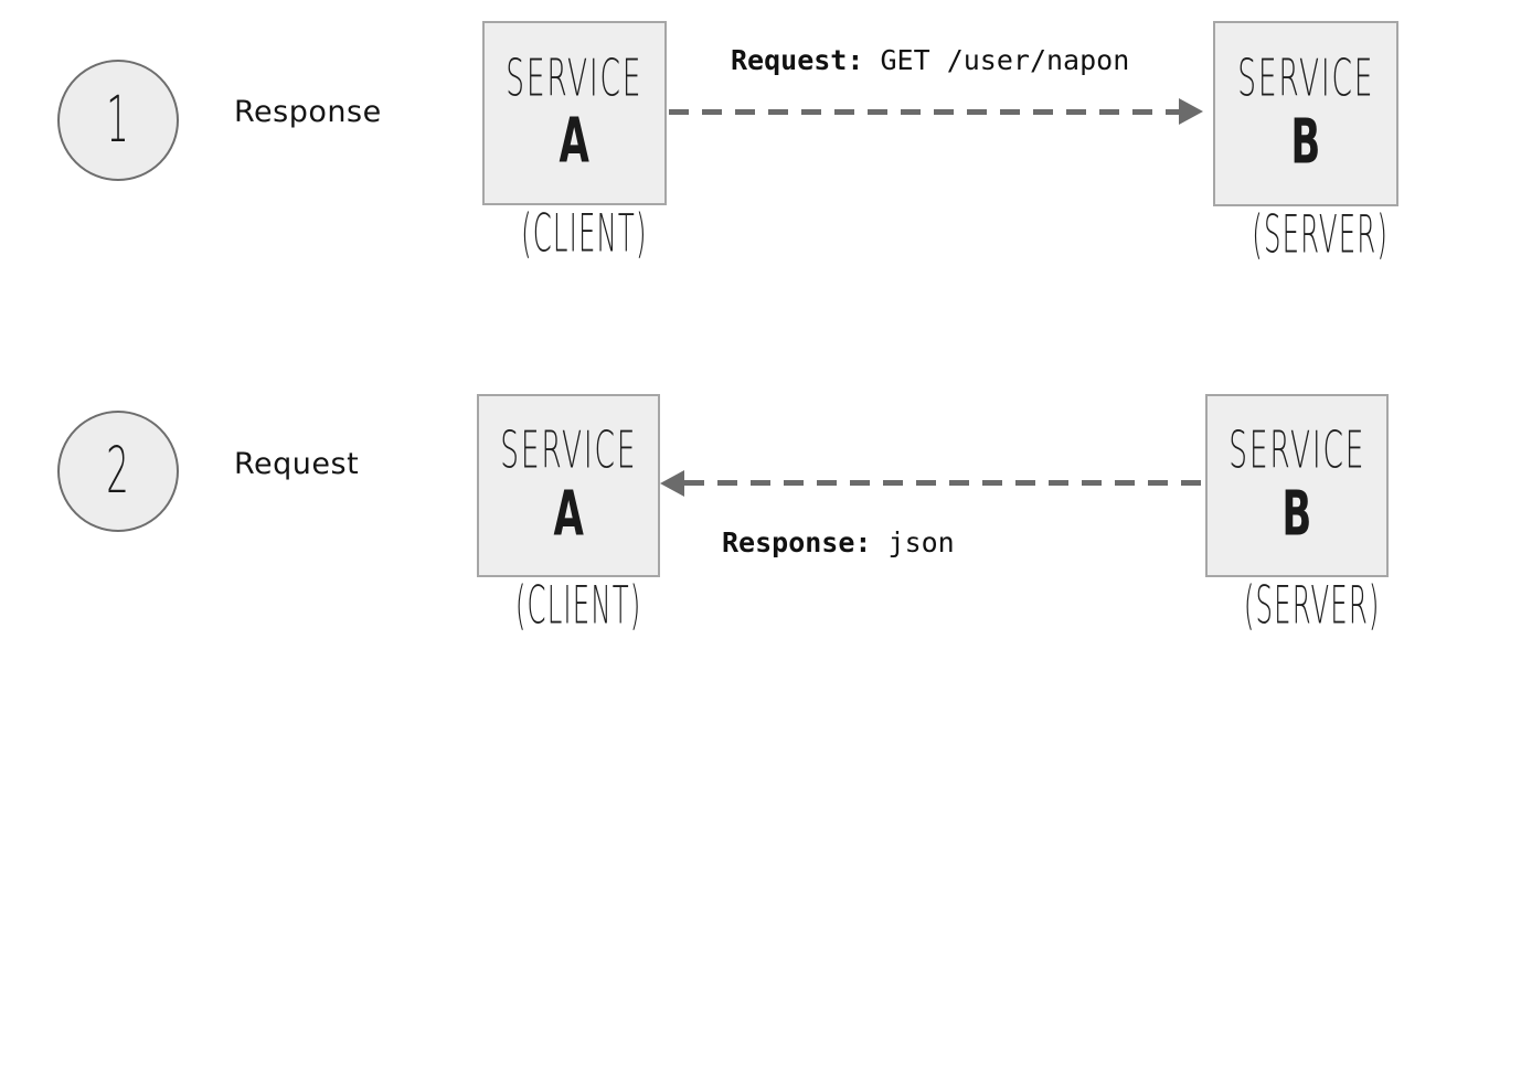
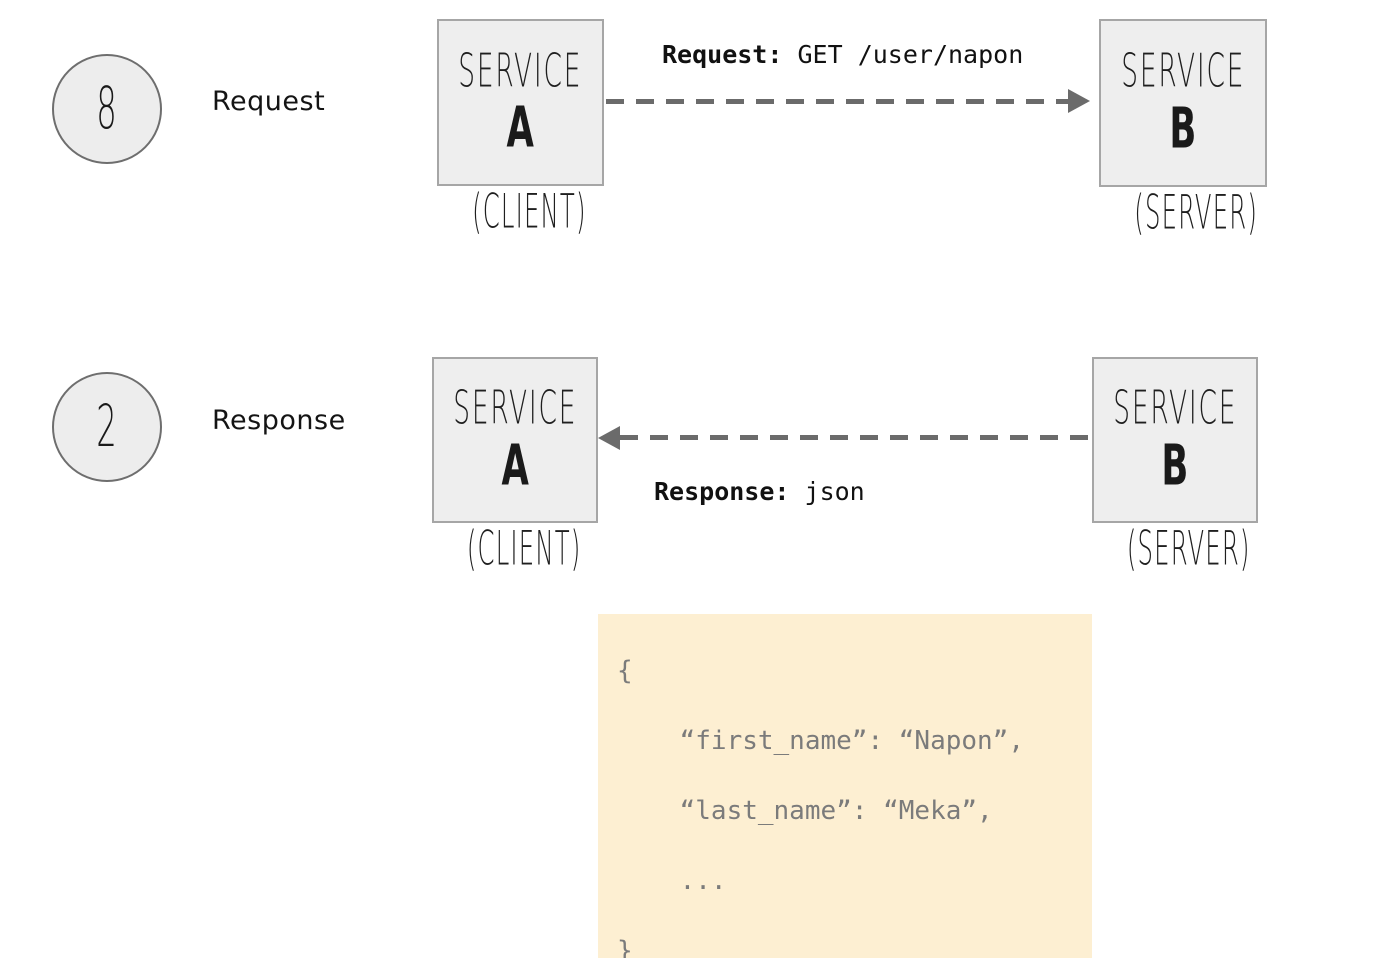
- 1
+ 8
- Response
+ Request
  SERVICE
  A
  (CLIENT)
  Request: GET /user/napon
  SERVICE
  B
  (SERVER)
  2
- Request
+ Response
  SERVICE
  A
  (CLIENT)
  Response: json
  SERVICE
  B
  (SERVER)
+ {
+ “first_name”: “Napon”,
+ “last_name”: “Meka”,
+ ...
+ }
